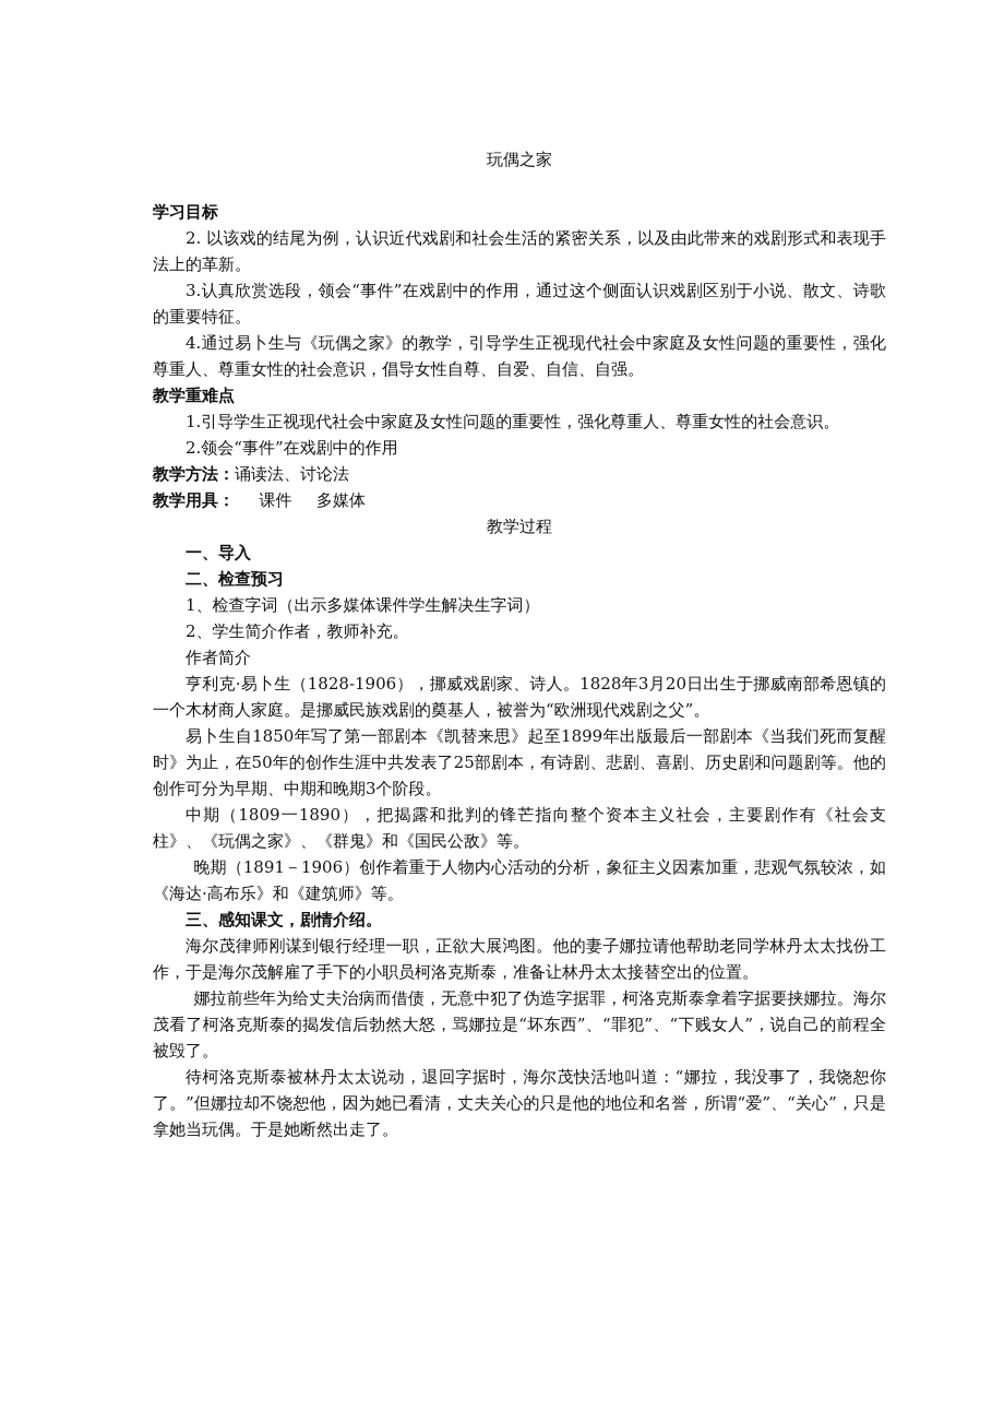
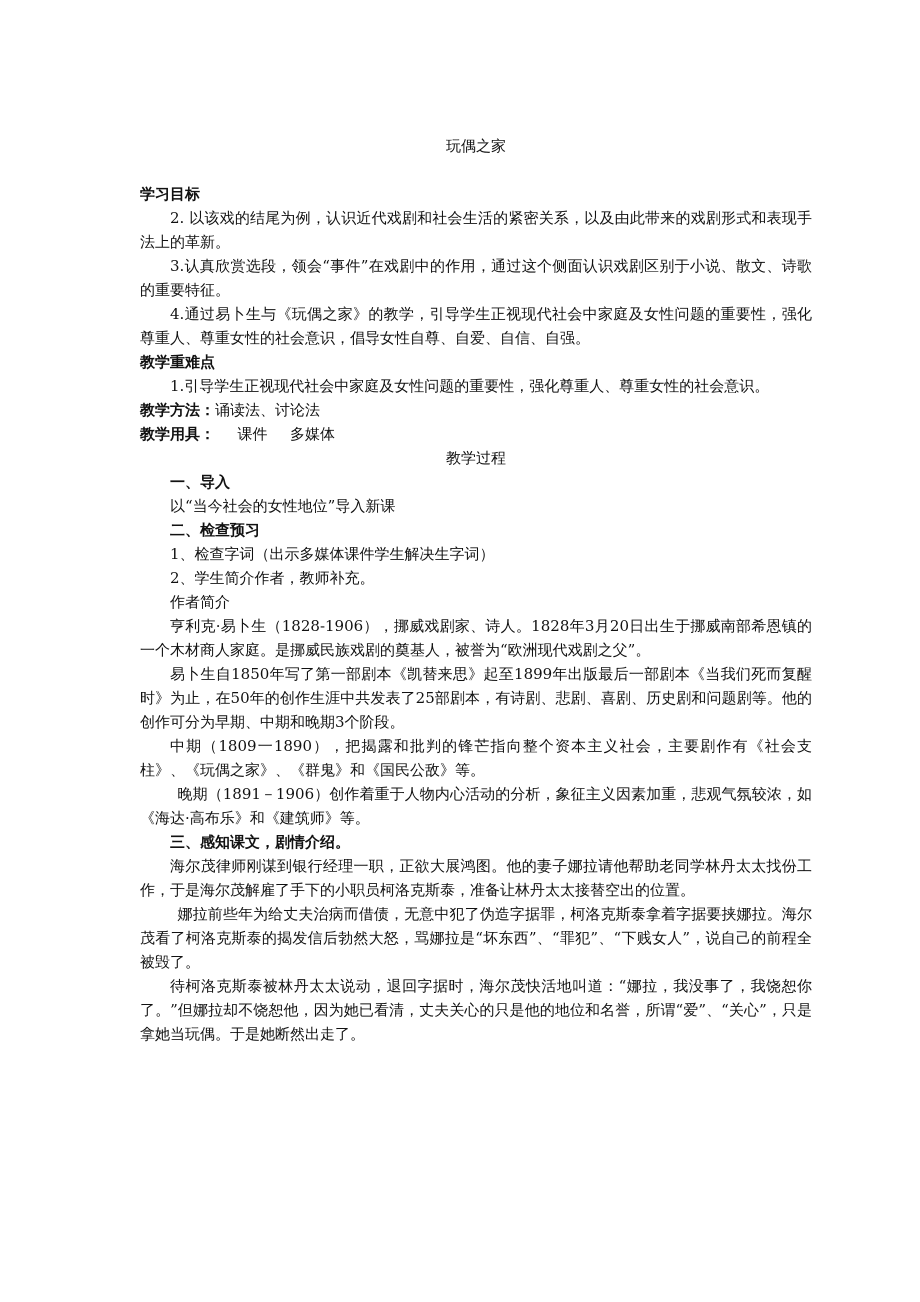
  玩偶之家
  学习目标
  2. 以该戏的结尾为例，认识近代戏剧和社会生活的紧密关系，以及由此带来的戏剧形式和表现手法上的革新。
  3.认真欣赏选段，领会“事件”在戏剧中的作用，通过这个侧面认识戏剧区别于小说、散文、诗歌的重要特征。
  4.通过易卜生与《玩偶之家》的教学，引导学生正视现代社会中家庭及女性问题的重要性，强化尊重人、尊重女性的社会意识，倡导女性自尊、自爱、自信、自强。
  教学重难点
  1.引导学生正视现代社会中家庭及女性问题的重要性，强化尊重人、尊重女性的社会意识。
- 2.领会“事件”在戏剧中的作用
  教学方法：诵读法、讨论法
  教学用具： 课件 多媒体
  教学过程
  一、导入
+ 以“当今社会的女性地位”导入新课
  二、检查预习
  1、检查字词（出示多媒体课件学生解决生字词）
  2、学生简介作者，教师补充。
  作者简介
  亨利克·易卜生（1828-1906），挪威戏剧家、诗人。1828年3月20日出生于挪威南部希恩镇的一个木材商人家庭。是挪威民族戏剧的奠基人，被誉为“欧洲现代戏剧之父”。
  易卜生自1850年写了第一部剧本《凯替来思》起至1899年出版最后一部剧本《当我们死而复醒时》为止，在50年的创作生涯中共发表了25部剧本，有诗剧、悲剧、喜剧、历史剧和问题剧等。他的创作可分为早期、中期和晚期3个阶段。
  中期（1809一1890），把揭露和批判的锋芒指向整个资本主义社会，主要剧作有《社会支柱》、《玩偶之家》、《群鬼》和《国民公敌》等。
  晚期（1891－1906）创作着重于人物内心活动的分析，象征主义因素加重，悲观气氛较浓，如《海达·高布乐》和《建筑师》等。
  三、感知课文，剧情介绍。
  海尔茂律师刚谋到银行经理一职，正欲大展鸿图。他的妻子娜拉请他帮助老同学林丹太太找份工作，于是海尔茂解雇了手下的小职员柯洛克斯泰，准备让林丹太太接替空出的位置。
  娜拉前些年为给丈夫治病而借债，无意中犯了伪造字据罪，柯洛克斯泰拿着字据要挟娜拉。海尔茂看了柯洛克斯泰的揭发信后勃然大怒，骂娜拉是“坏东西”、“罪犯”、“下贱女人”，说自己的前程全被毁了。
  待柯洛克斯泰被林丹太太说动，退回字据时，海尔茂快活地叫道：“娜拉，我没事了，我饶恕你了。”但娜拉却不饶恕他，因为她已看清，丈夫关心的只是他的地位和名誉，所谓“爱”、“关心”，只是拿她当玩偶。于是她断然出走了。
